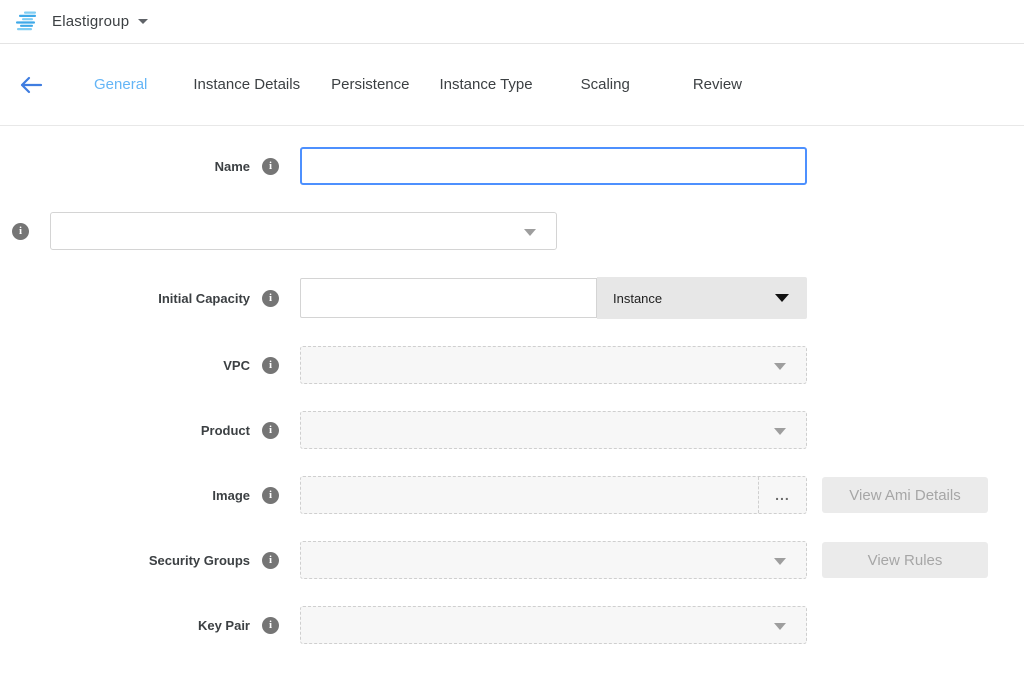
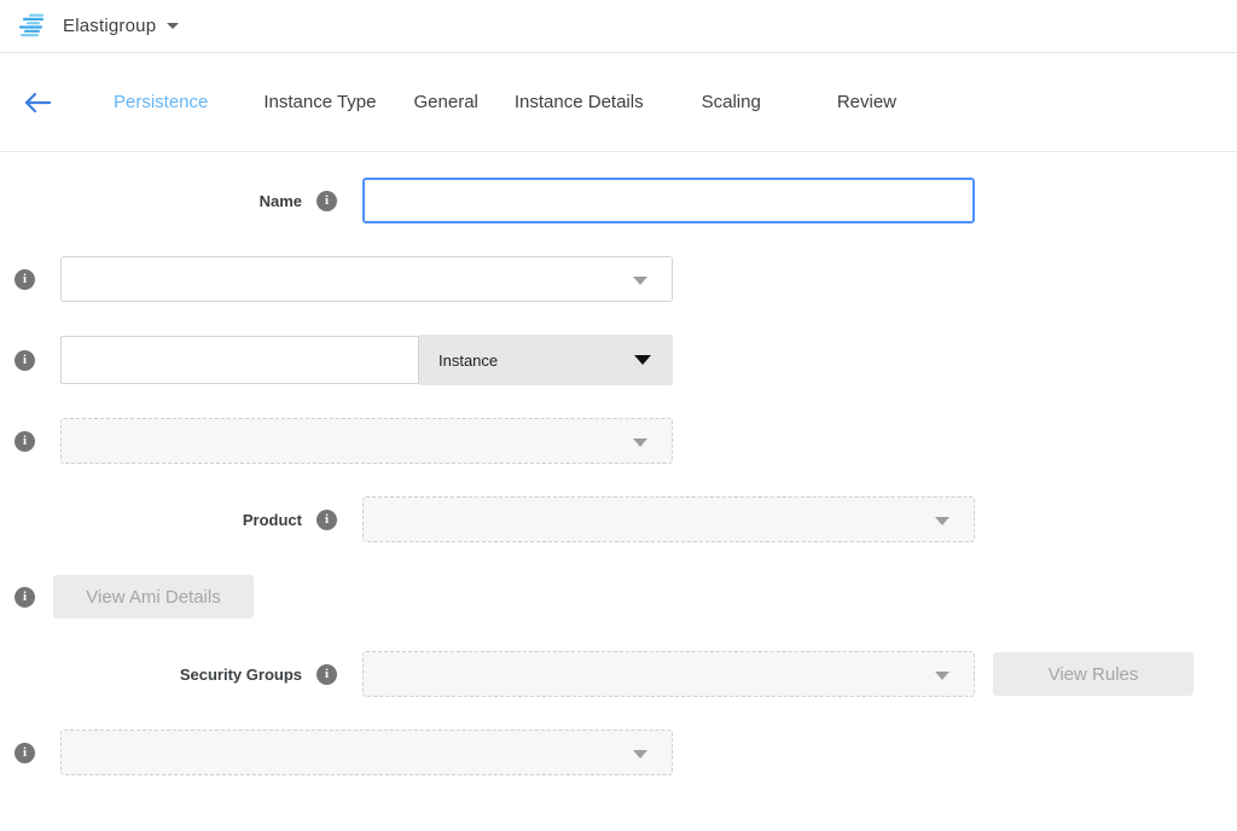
  Elastigroup
- General
+ Persistence
- Instance Details
+ Instance Type
- Persistence
+ General
- Instance Type
+ Instance Details
  Scaling
  Review
  Name
  i
  i
- Initial Capacity
  i
  Instance
- VPC
  i
  Product
  i
- Image
  i
- ...
  View Ami Details
  Security Groups
  i
  View Rules
- Key Pair
  i
